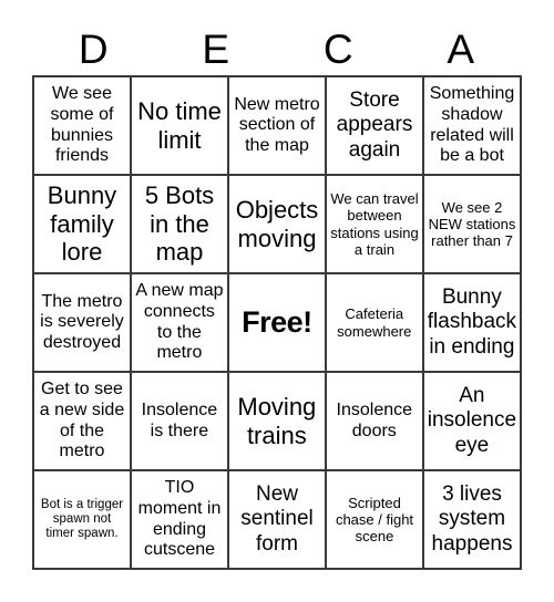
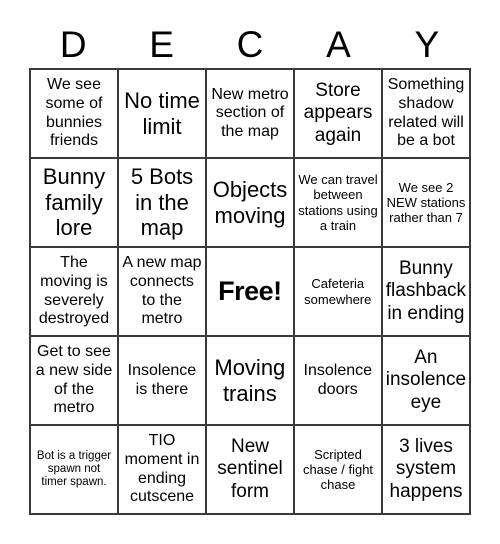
  D
  E
  C
  A
+ Y
  We see some of bunnies friends
  No time limit
  New metro section of the map
  Store appears again
  Something shadow related will be a bot
  Bunny family lore
  5 Bots in the map
  Objects moving
  We can travel between stations using a train
  We see 2 NEW stations rather than 7
- The metro is severely destroyed
+ The moving is severely destroyed
  A new map connects to the metro
  Free!
  Cafeteria somewhere
  Bunny flashback in ending
  Get to see a new side of the metro
  Insolence is there
  Moving trains
  Insolence doors
  An insolence eye
  Bot is a trigger spawn not timer spawn.
  TIO moment in ending cutscene
  New sentinel form
- Scripted chase / fight scene
+ Scripted chase / fight chase
  3 lives system happens
